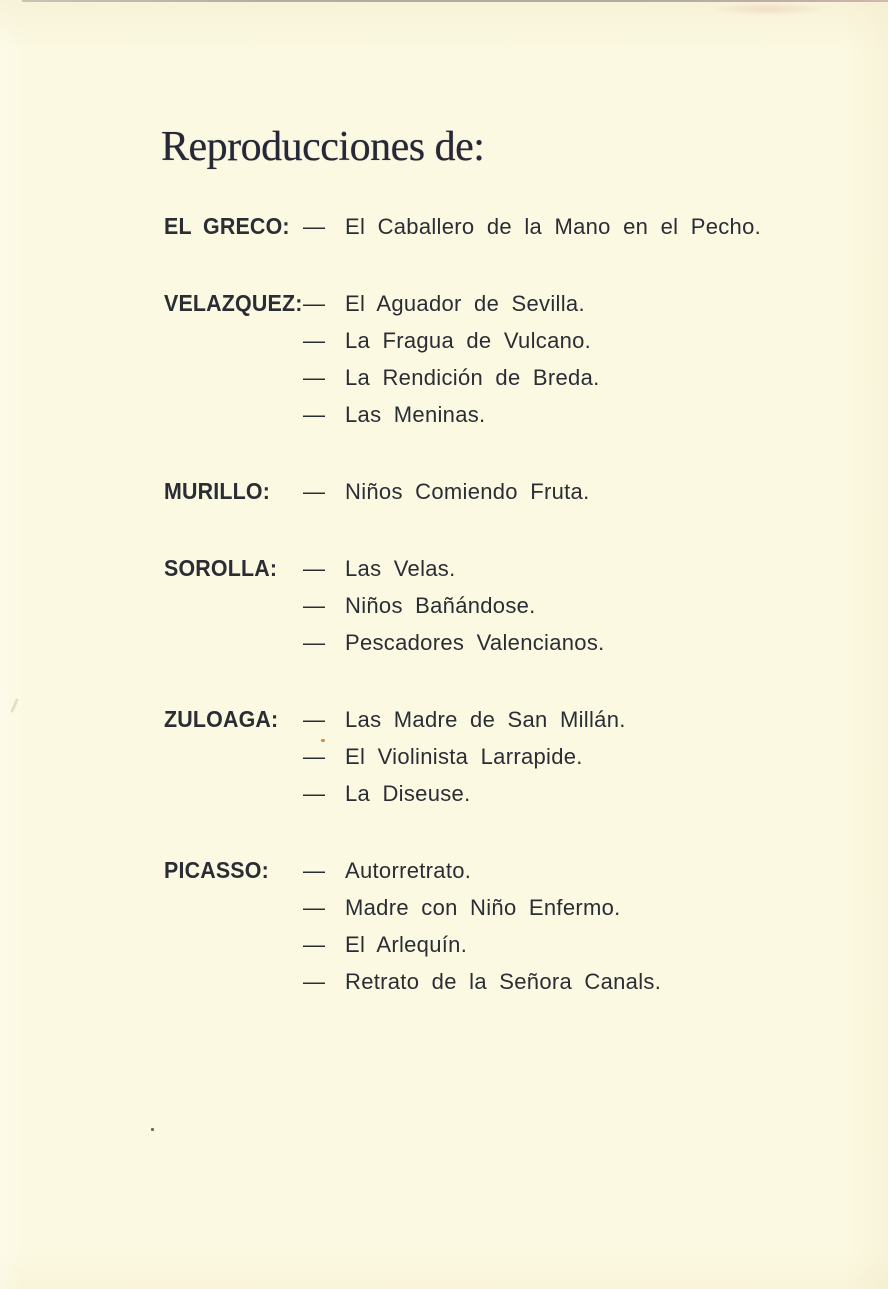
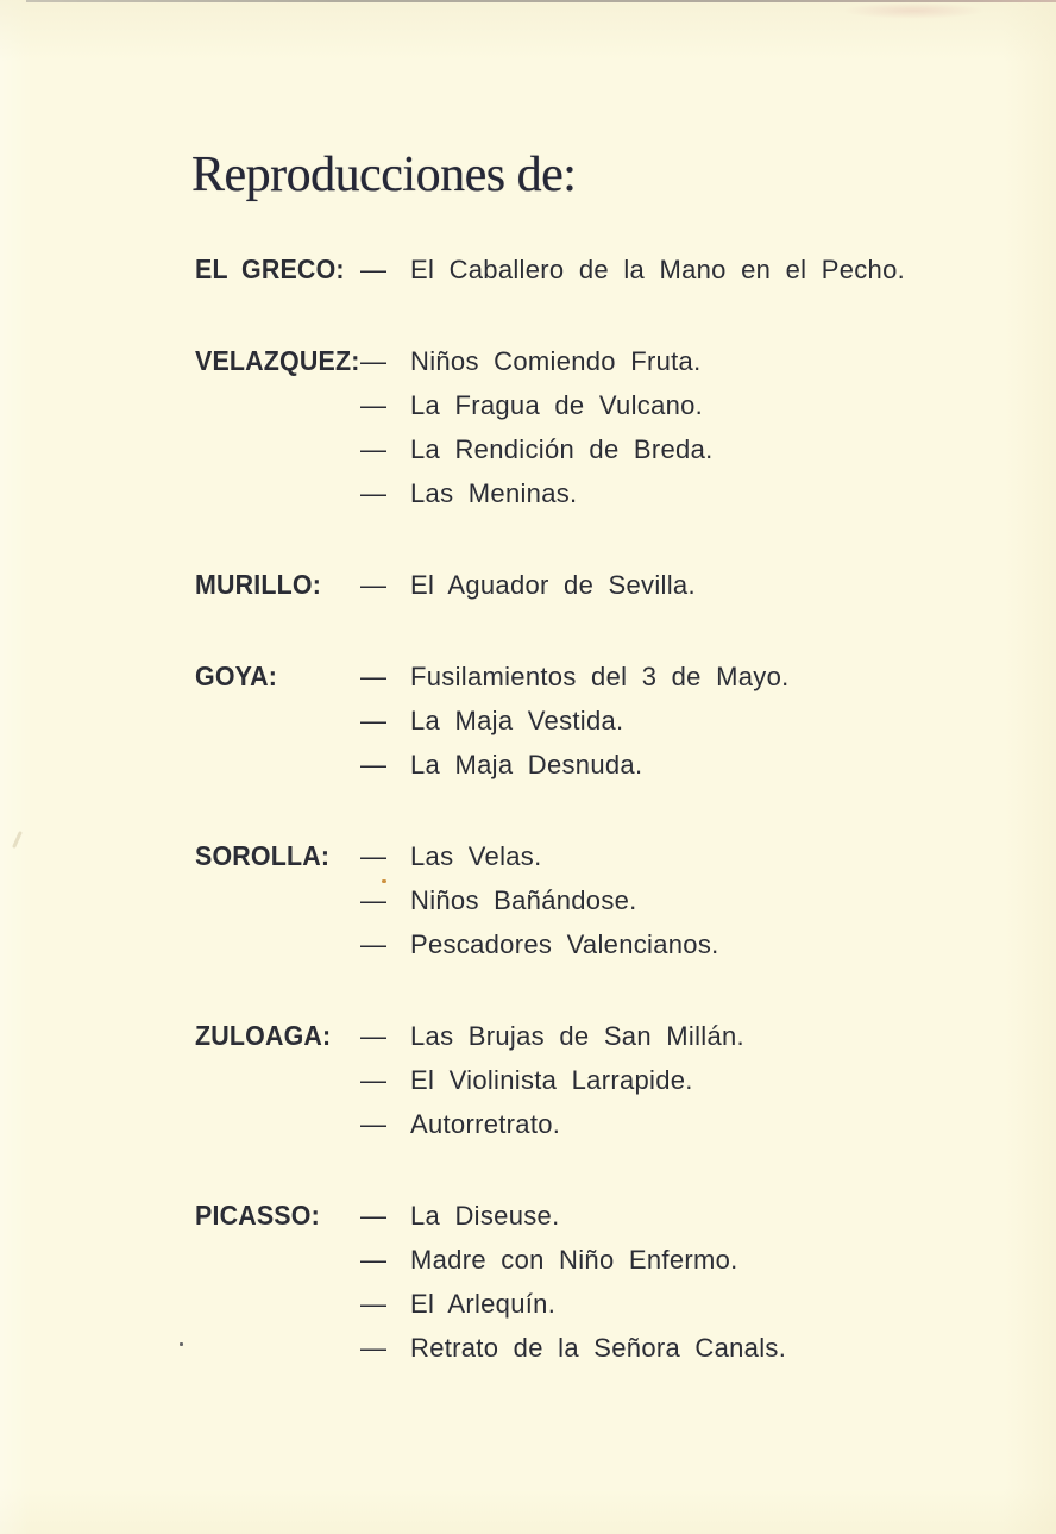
  Reproducciones de:
  EL GRECO:
  — El Caballero de la Mano en el Pecho.
  VELAZQUEZ:
- — El Aguador de Sevilla.
+ — Niños Comiendo Fruta.
  — La Fragua de Vulcano.
  — La Rendición de Breda.
  — Las Meninas.
  MURILLO:
- — Niños Comiendo Fruta.
+ — El Aguador de Sevilla.
+ GOYA:
+ — Fusilamientos del 3 de Mayo.
+ — La Maja Vestida.
+ — La Maja Desnuda.
  SOROLLA:
  — Las Velas.
  — Niños Bañándose.
  — Pescadores Valencianos.
  ZULOAGA:
- — Las Madre de San Millán.
+ — Las Brujas de San Millán.
  — El Violinista Larrapide.
- — La Diseuse.
+ — Autorretrato.
  PICASSO:
- — Autorretrato.
+ — La Diseuse.
  — Madre con Niño Enfermo.
  — El Arlequín.
  — Retrato de la Señora Canals.
